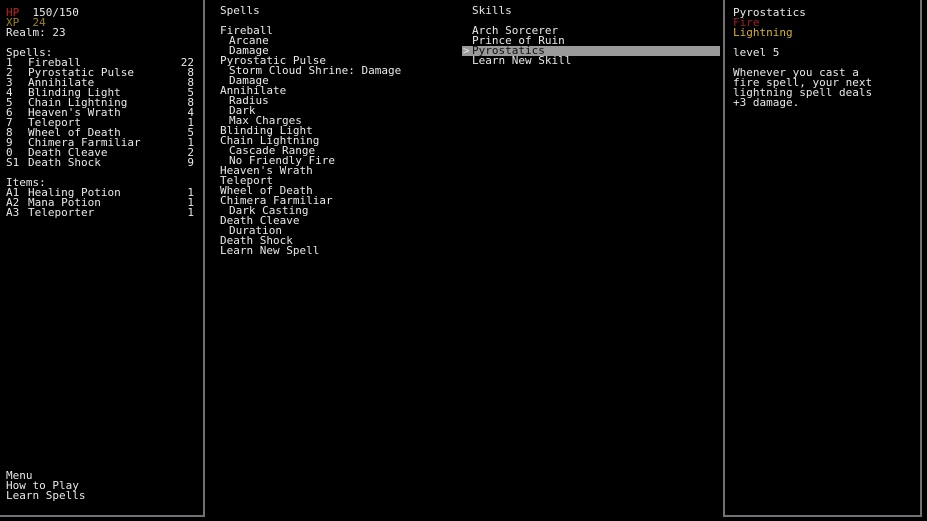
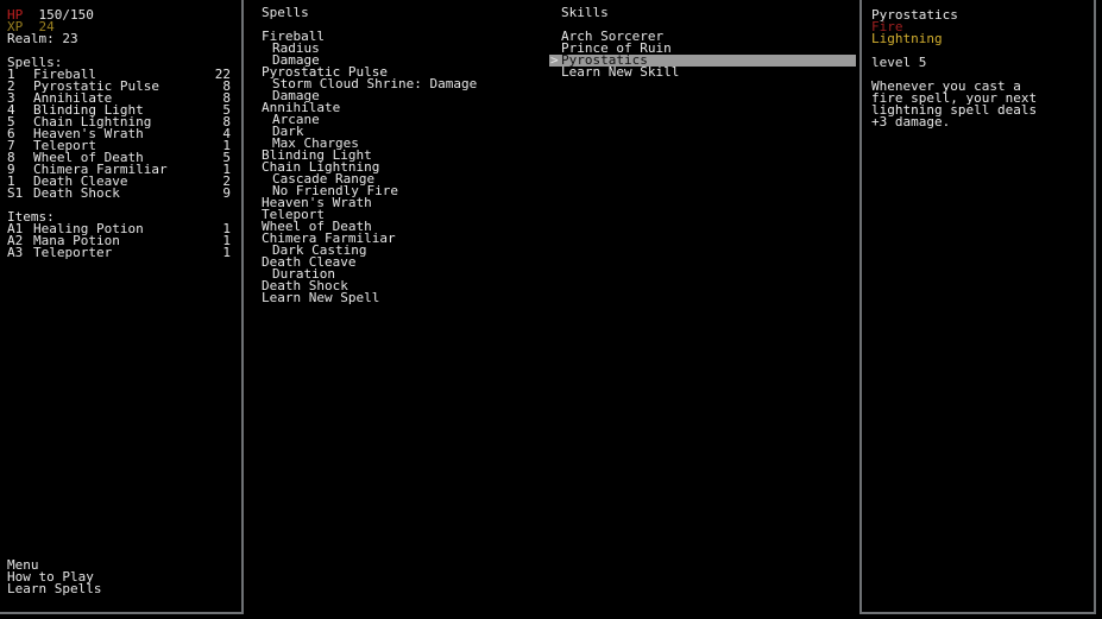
  HP 150/150
  XP 24
  Realm: 23
  Spells:
  1 Fireball
  22
  2 Pyrostatic Pulse
  8
  3 Annihilate
  8
  4 Blinding Light
  5
  5 Chain Lightning
  8
  6 Heaven's Wrath
  4
  7 Teleport
  1
  8 Wheel of Death
  5
  9 Chimera Farmiliar
  1
- 0 Death Cleave
+ 1 Death Cleave
  2
  S1 Death Shock
  9
  Items:
  A1 Healing Potion
  1
  A2 Mana Potion
  1
  A3 Teleporter
  1
  Menu
  How to Play
  Learn Spells
  Spells
  Fireball
- Arcane
+ Radius
  Damage
  Pyrostatic Pulse
  Storm Cloud Shrine: Damage
  Damage
  Annihilate
- Radius
+ Arcane
  Dark
  Max Charges
  Blinding Light
  Chain Lightning
  Cascade Range
  No Friendly Fire
  Heaven's Wrath
  Teleport
  Wheel of Death
  Chimera Farmiliar
  Dark Casting
  Death Cleave
  Duration
  Death Shock
  Learn New Spell
  Skills
  Arch Sorcerer
  Prince of Ruin
  >
  Pyrostatics
  Learn New Skill
  Pyrostatics
  Fire
  Lightning
  level 5
  Whenever you cast a
  fire spell, your next
  lightning spell deals
  +3 damage.
